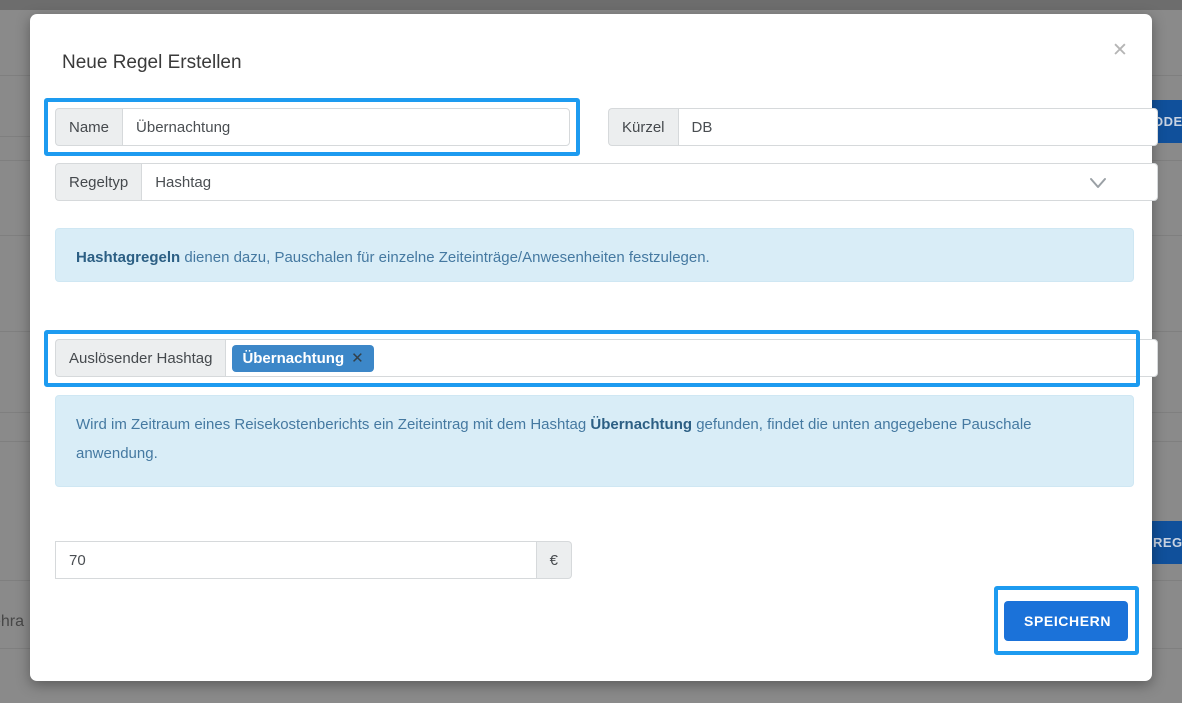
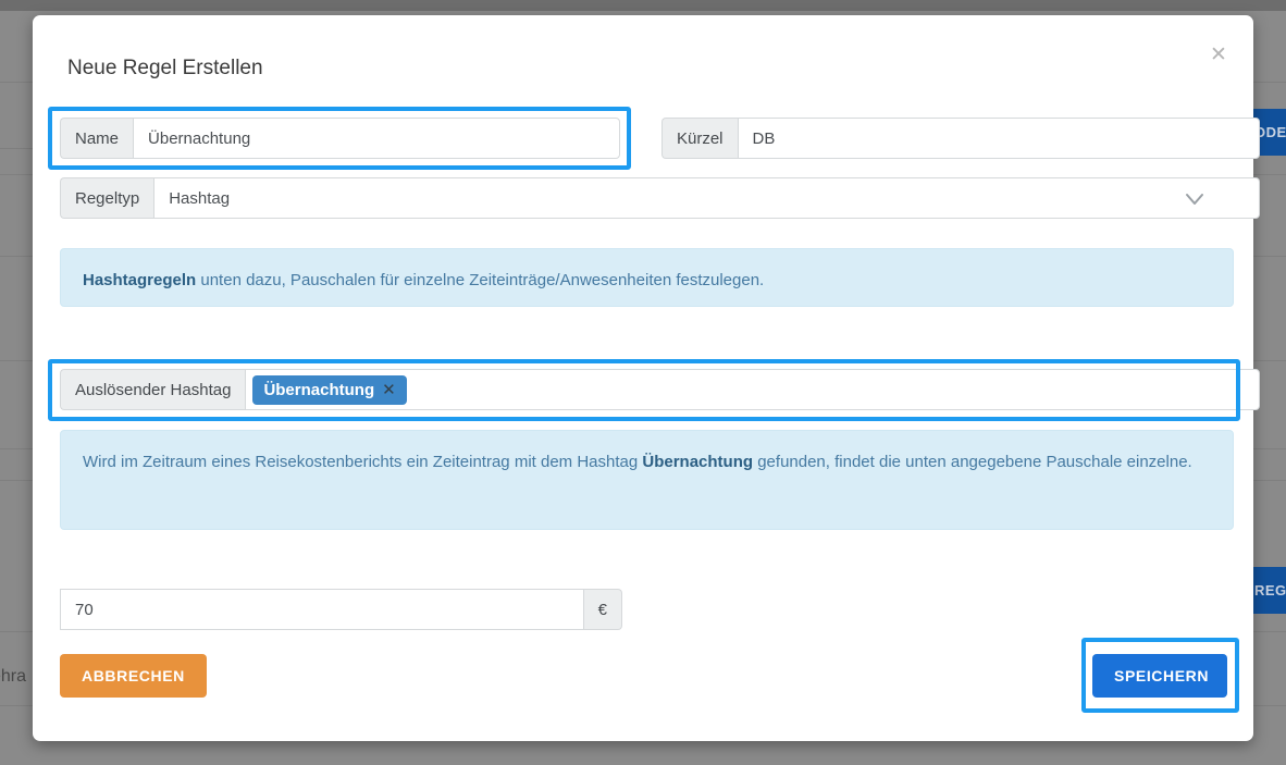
  ODE
  REG
  hra
  Neue Regel Erstellen
  ✕
  Name
  Übernachtung
  Kürzel
  DB
  Regeltyp
  Hashtag
- Hashtagregeln dienen dazu, Pauschalen für einzelne Zeiteinträge/Anwesenheiten festzulegen.
+ Hashtagregeln unten dazu, Pauschalen für einzelne Zeiteinträge/Anwesenheiten festzulegen.
  Auslösender Hashtag
  Übernachtung
  ✕
- Wird im Zeitraum eines Reisekostenberichts ein Zeiteintrag mit dem Hashtag Übernachtung gefunden, findet die unten angegebene Pauschale anwendung.
+ Wird im Zeitraum eines Reisekostenberichts ein Zeiteintrag mit dem Hashtag Übernachtung gefunden, findet die unten angegebene Pauschale einzelne.
  70
  €
+ ABBRECHEN
  SPEICHERN
